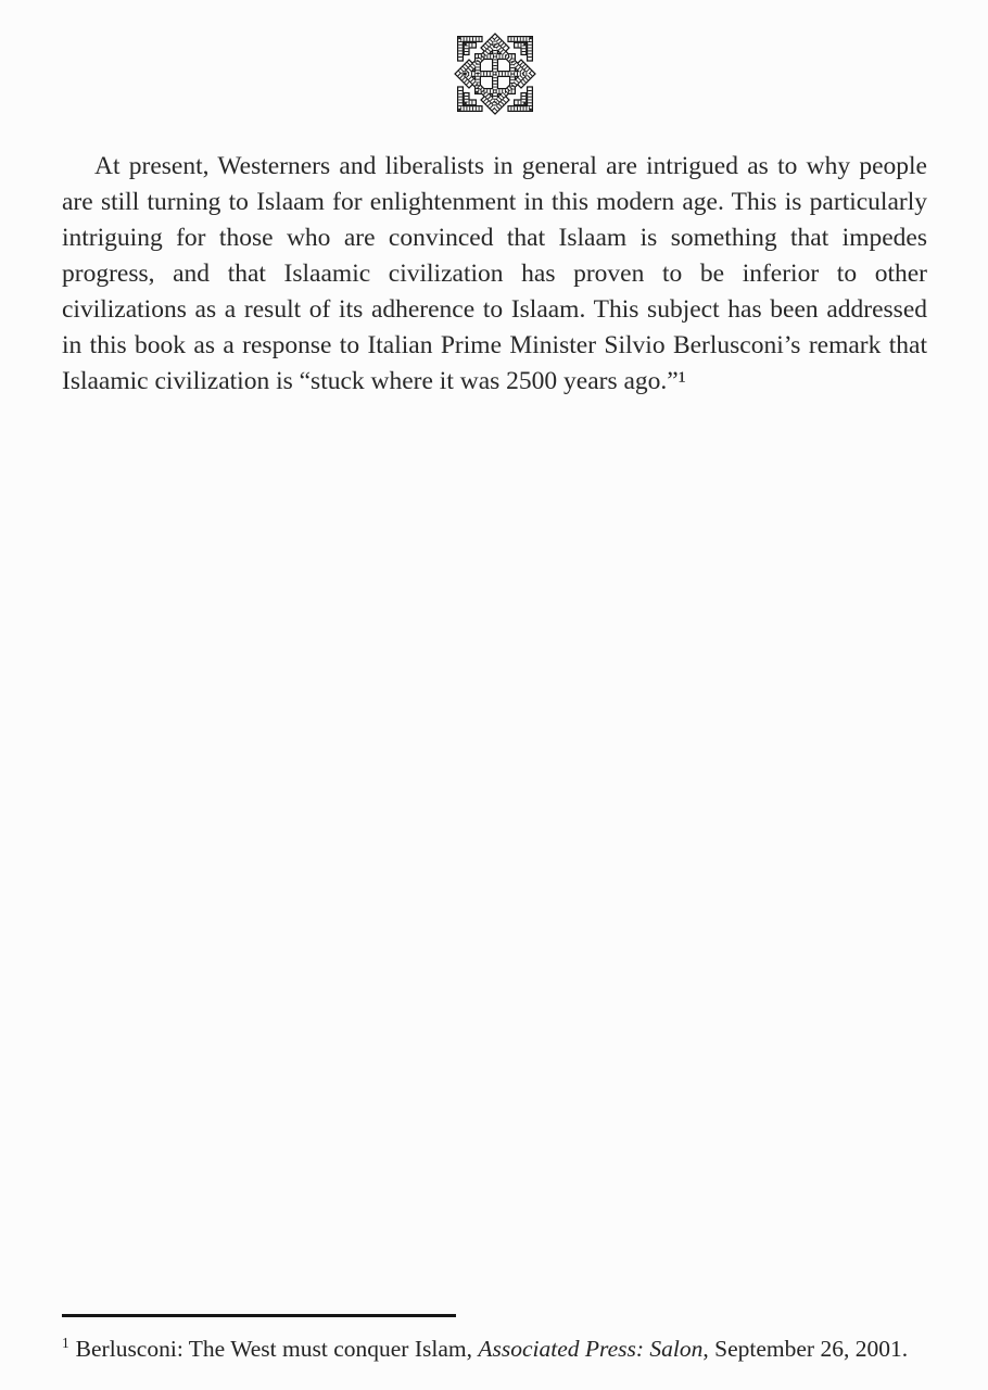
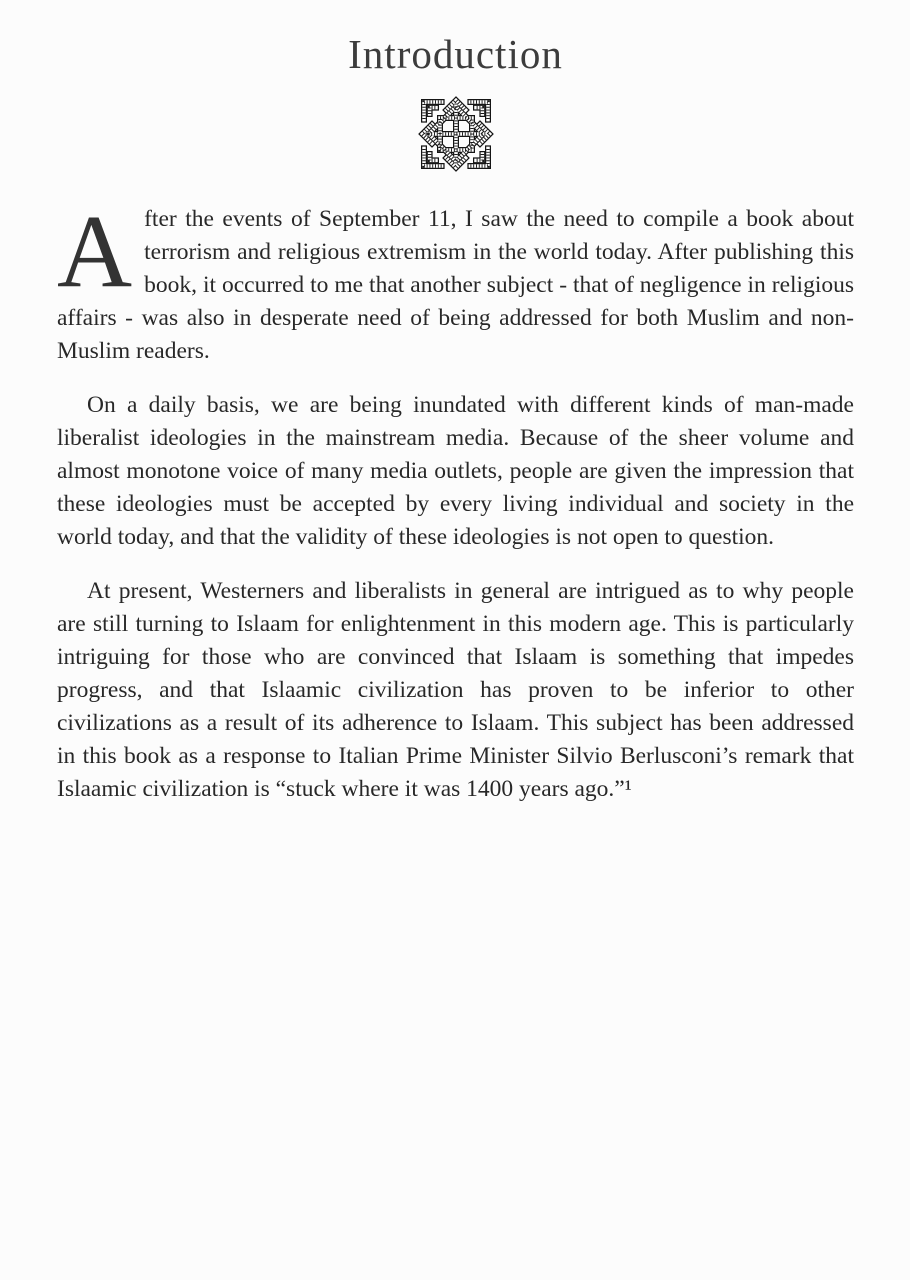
+ Introduction
+ A
+ fter the events of September 11, I saw the need to compile a book about terrorism and religious extremism in the world today. After publishing this book, it occurred to me that another subject - that of negligence in religious affairs - was also in desperate need of being addressed for both Muslim and non-Muslim readers.
+ On a daily basis, we are being inundated with different kinds of man-made liberalist ideologies in the mainstream media. Because of the sheer volume and almost monotone voice of many media outlets, people are given the impression that these ideologies must be accepted by every living individual and society in the world today, and that the validity of these ideologies is not open to question.
- At present, Westerners and liberalists in general are intrigued as to why people are still turning to Islaam for enlightenment in this modern age. This is particularly intriguing for those who are convinced that Islaam is something that impedes progress, and that Islaamic civilization has proven to be inferior to other civilizations as a result of its adherence to Islaam. This subject has been addressed in this book as a response to Italian Prime Minister Silvio Berlusconi’s remark that Islaamic civilization is “stuck where it was 2500 years ago.”¹
+ At present, Westerners and liberalists in general are intrigued as to why people are still turning to Islaam for enlightenment in this modern age. This is particularly intriguing for those who are convinced that Islaam is something that impedes progress, and that Islaamic civilization has proven to be inferior to other civilizations as a result of its adherence to Islaam. This subject has been addressed in this book as a response to Italian Prime Minister Silvio Berlusconi’s remark that Islaamic civilization is “stuck where it was 1400 years ago.”¹
- 1 Berlusconi: The West must conquer Islam, Associated Press: Salon, September 26, 2001.
